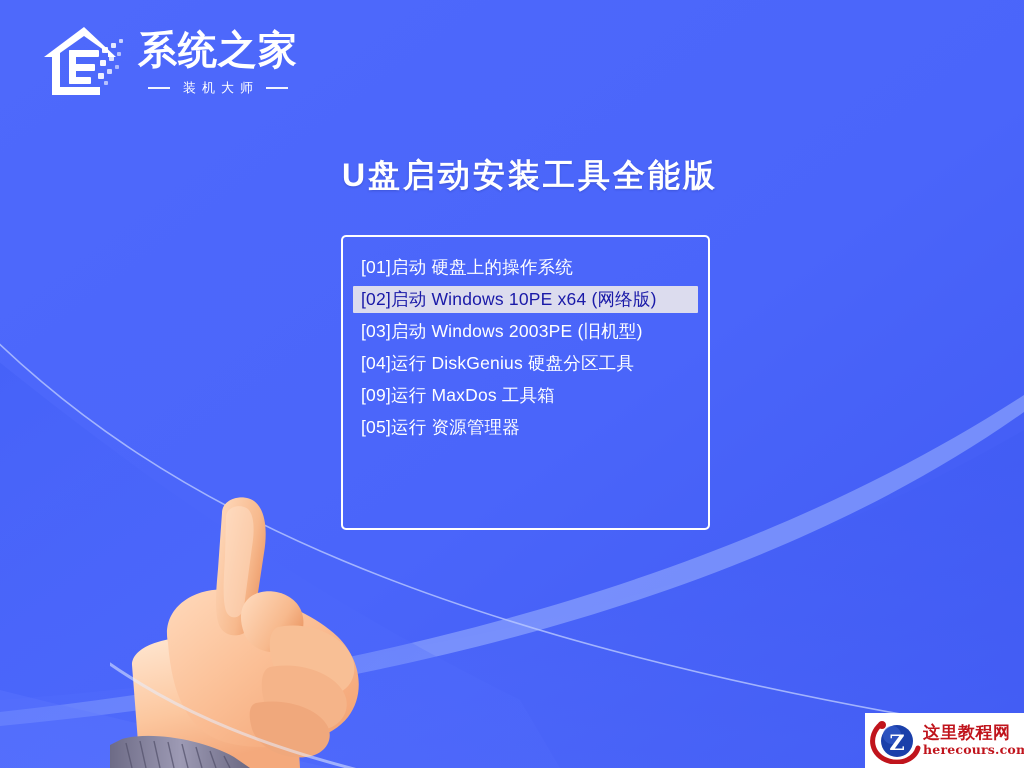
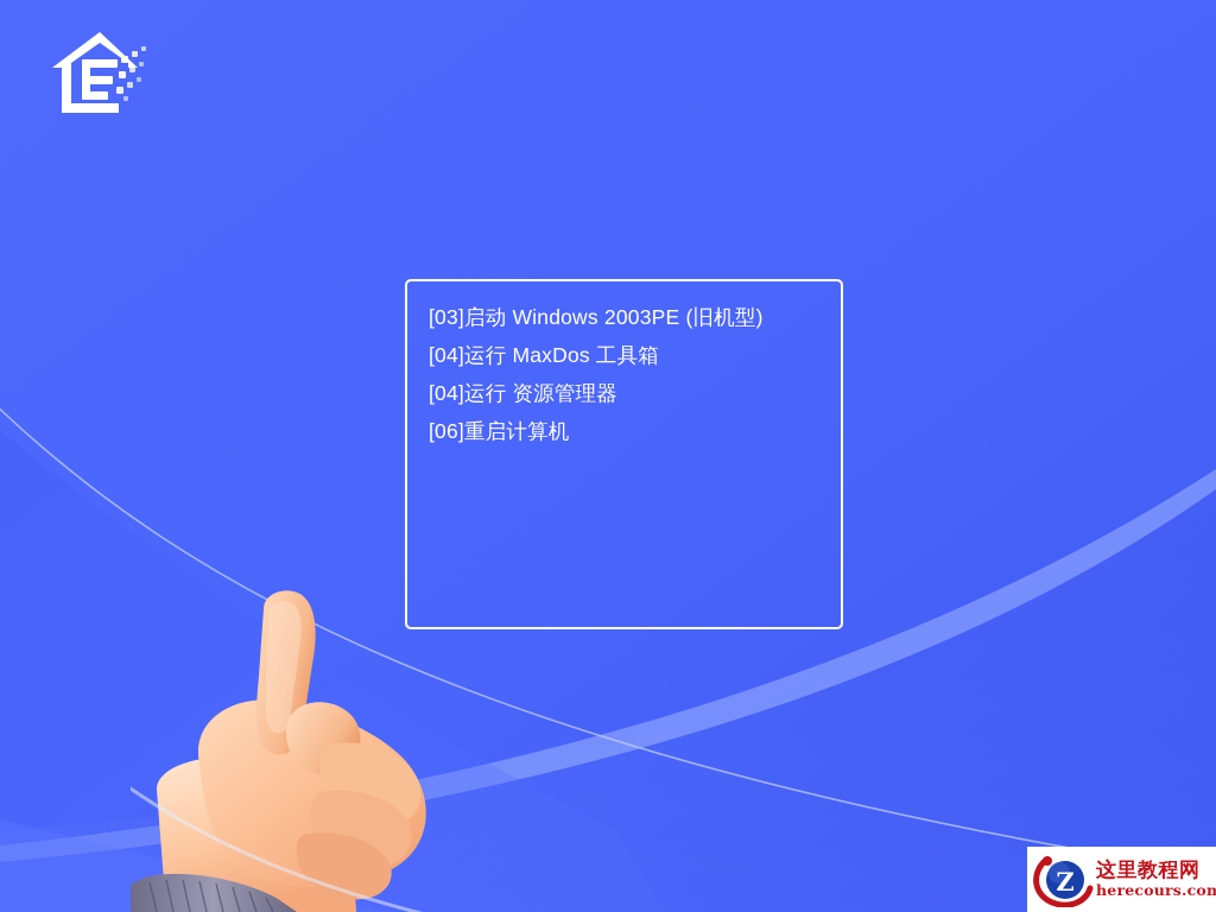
- 系统之家
- 装机大师
- U盘启动安装工具全能版
- [01]启动 硬盘上的操作系统
- [02]启动 Windows 10PE x64 (网络版)
  [03]启动 Windows 2003PE (旧机型)
- [04]运行 DiskGenius 硬盘分区工具
- [09]运行 MaxDos 工具箱
+ [04]运行 MaxDos 工具箱
- [05]运行 资源管理器
+ [04]运行 资源管理器
+ [06]重启计算机
  Z
  这里教程网
  herecours.com
